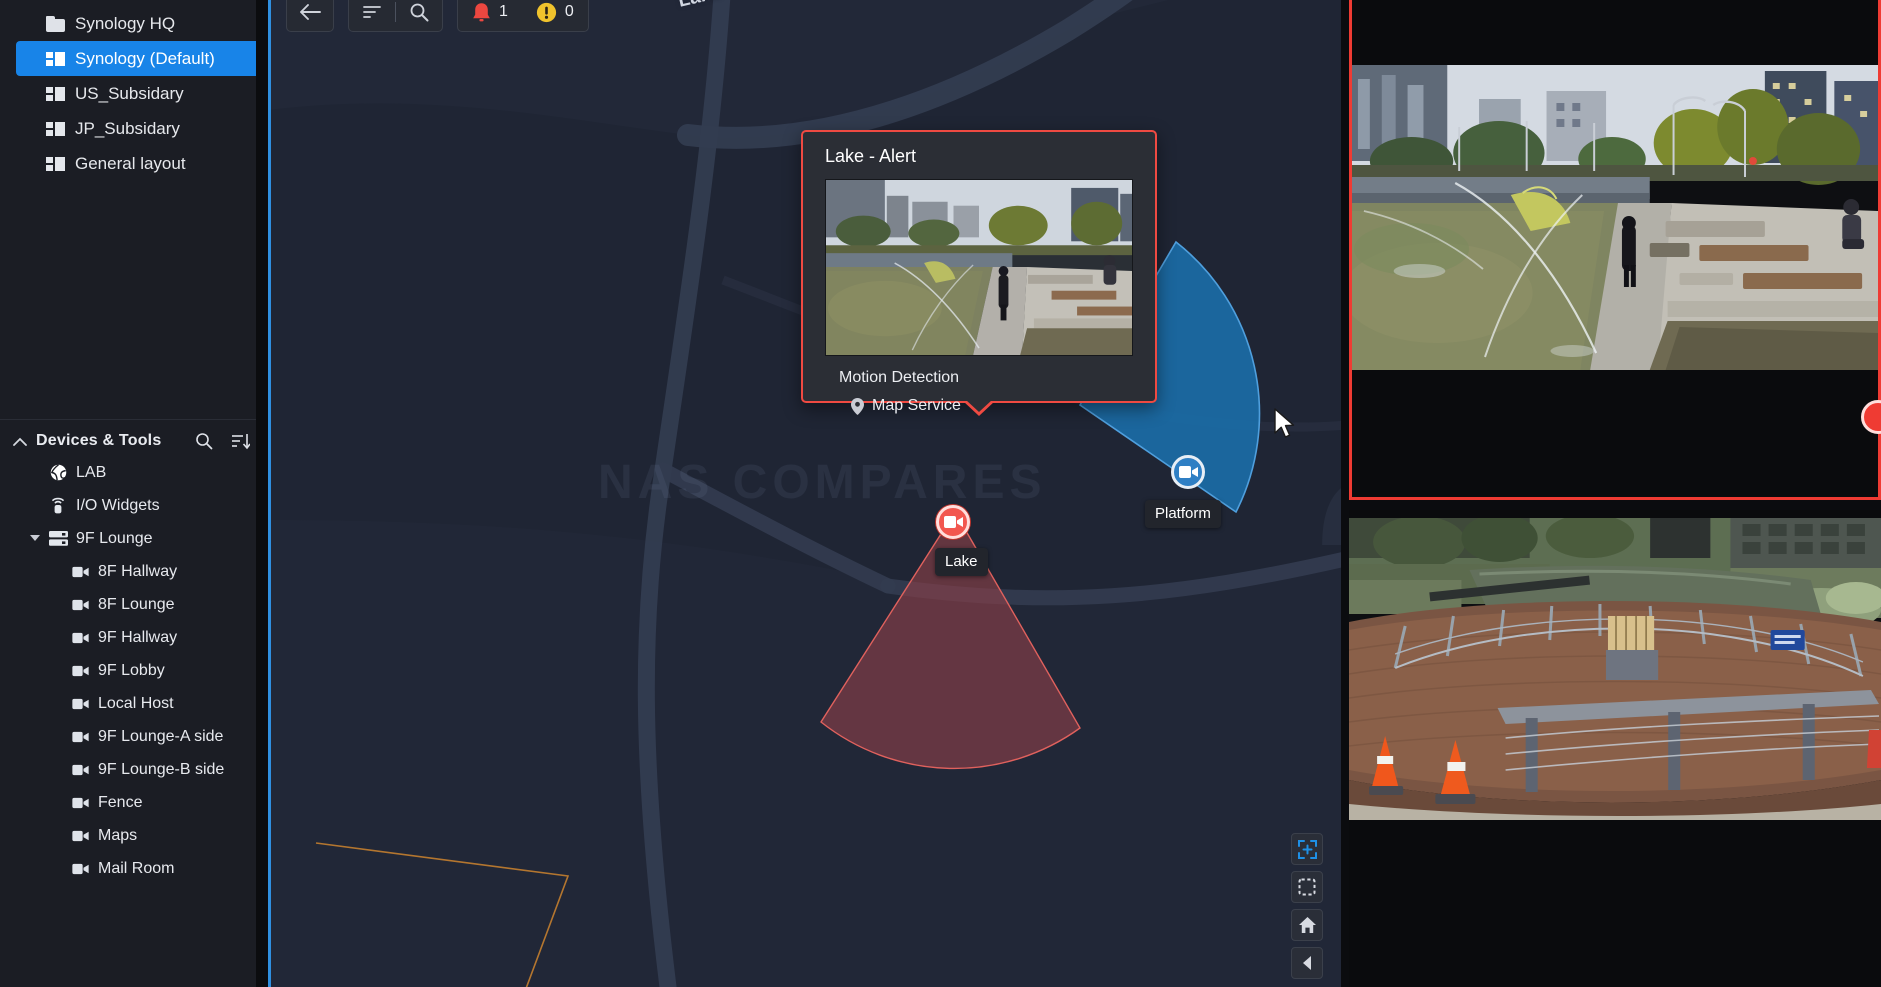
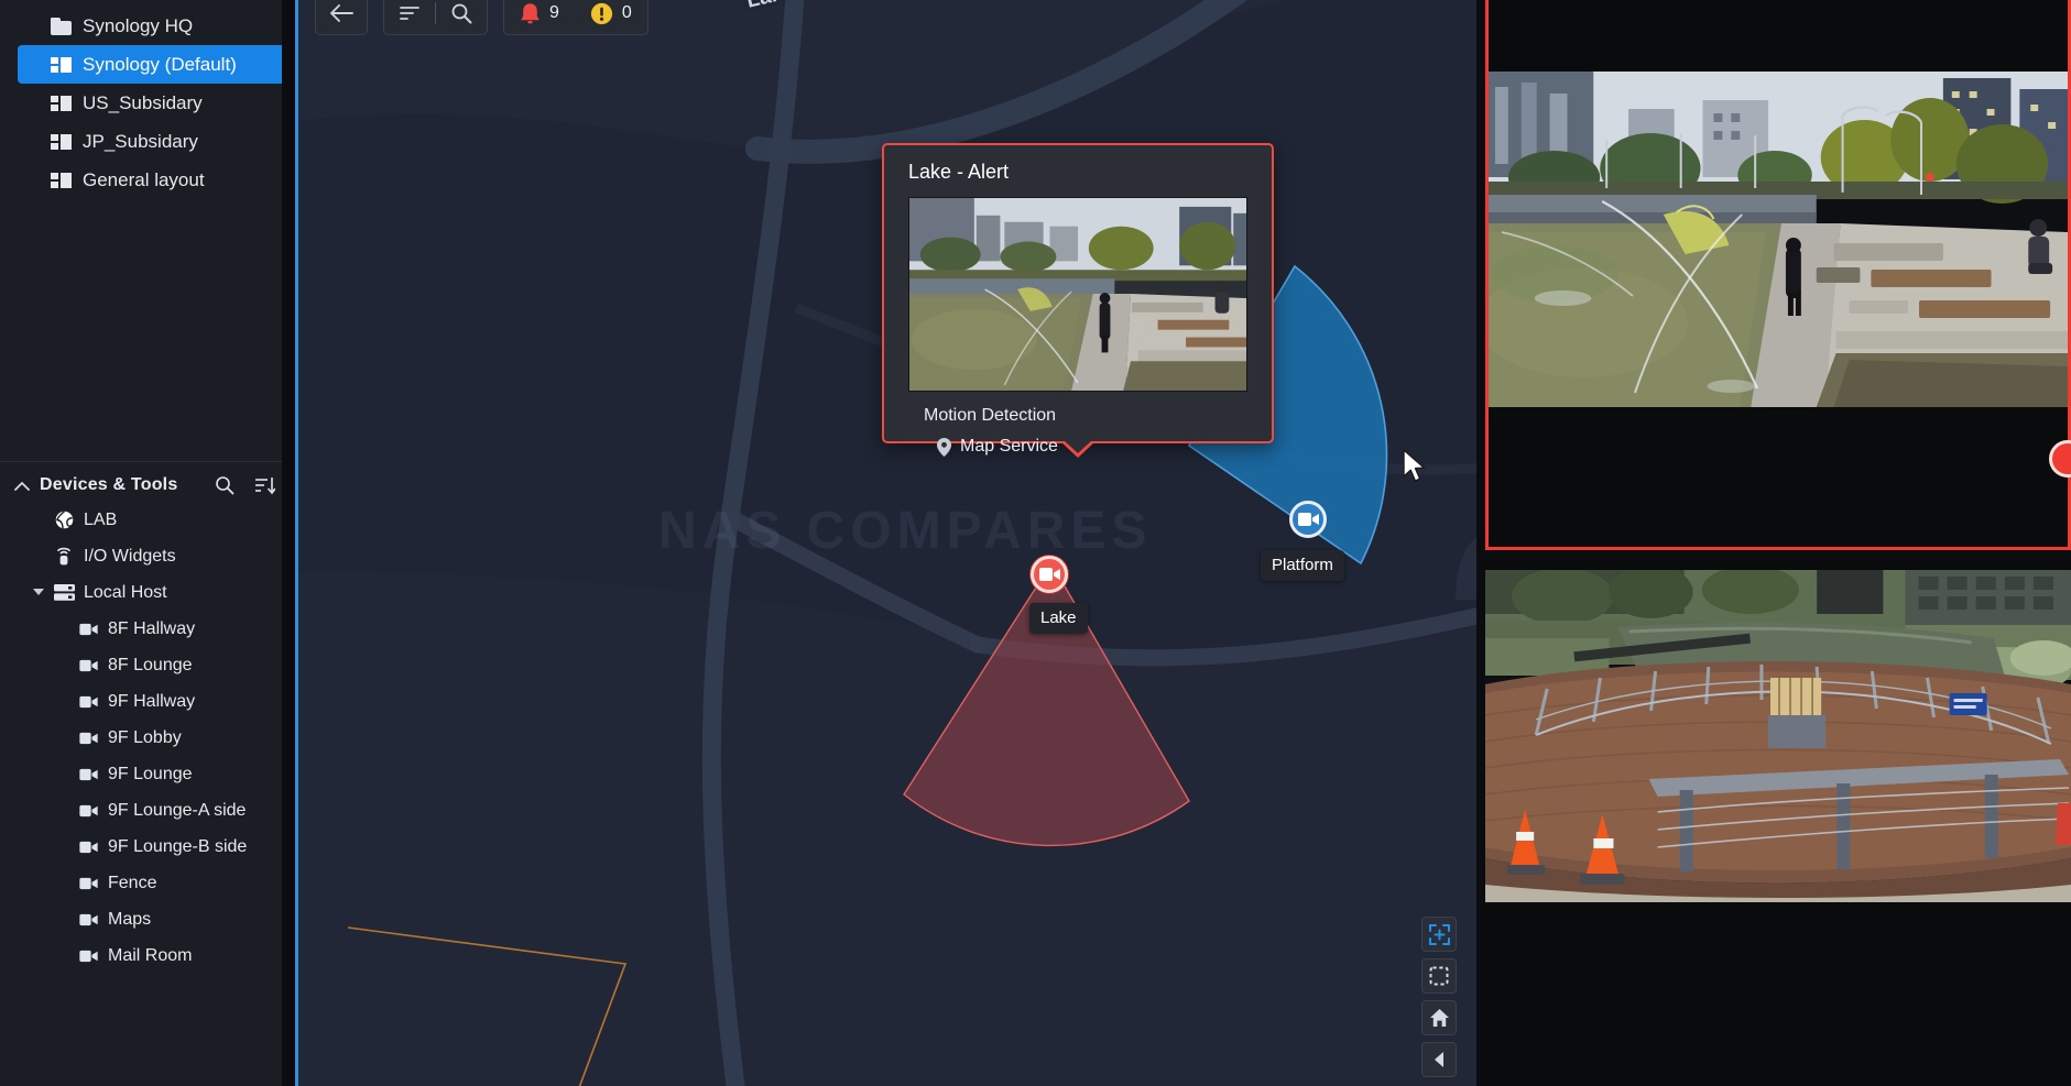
  Synology HQ
  Synology (Default)
  US_Subsidary
  JP_Subsidary
  General layout
  Devices & Tools
  LAB
  I/O Widgets
- 9F Lounge
+ Local Host
  8F Hallway
  8F Lounge
  9F Hallway
  9F Lobby
- Local Host
+ 9F Lounge
  9F Lounge-A side
  9F Lounge-B side
  Fence
  Maps
  Mail Room
  NAS COMPARES
  Platform
  Lake
  Lake - Alert
  Motion Detection
  Map Service
- 1
+ 9
  0
